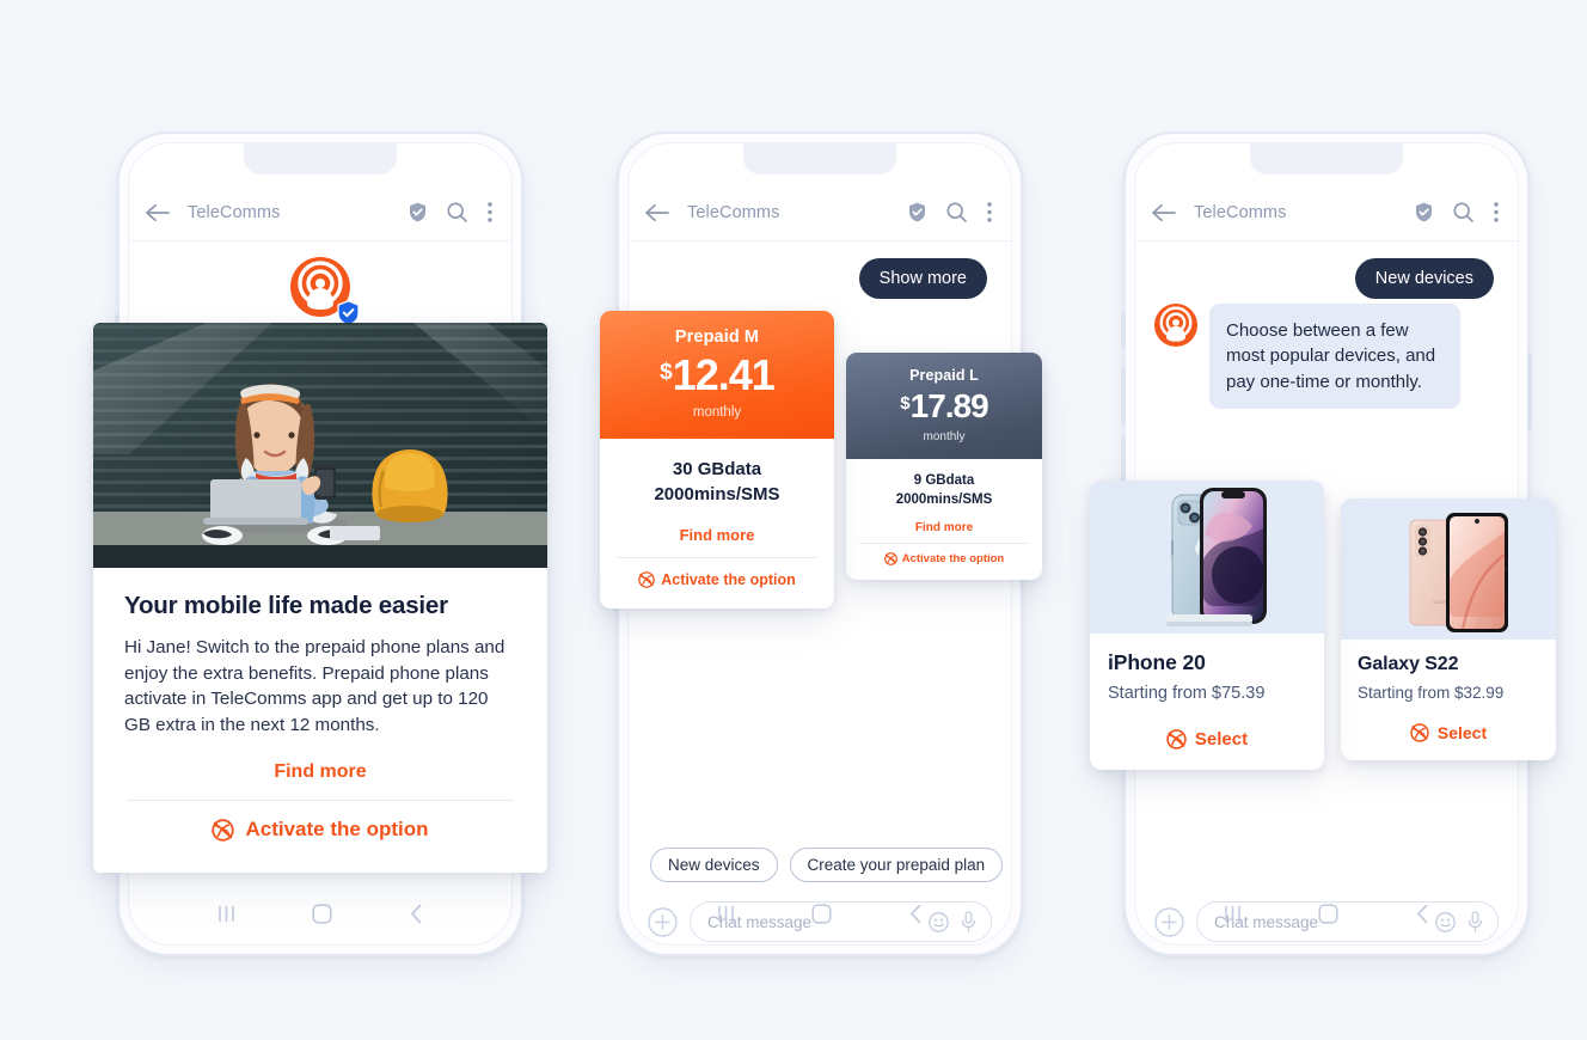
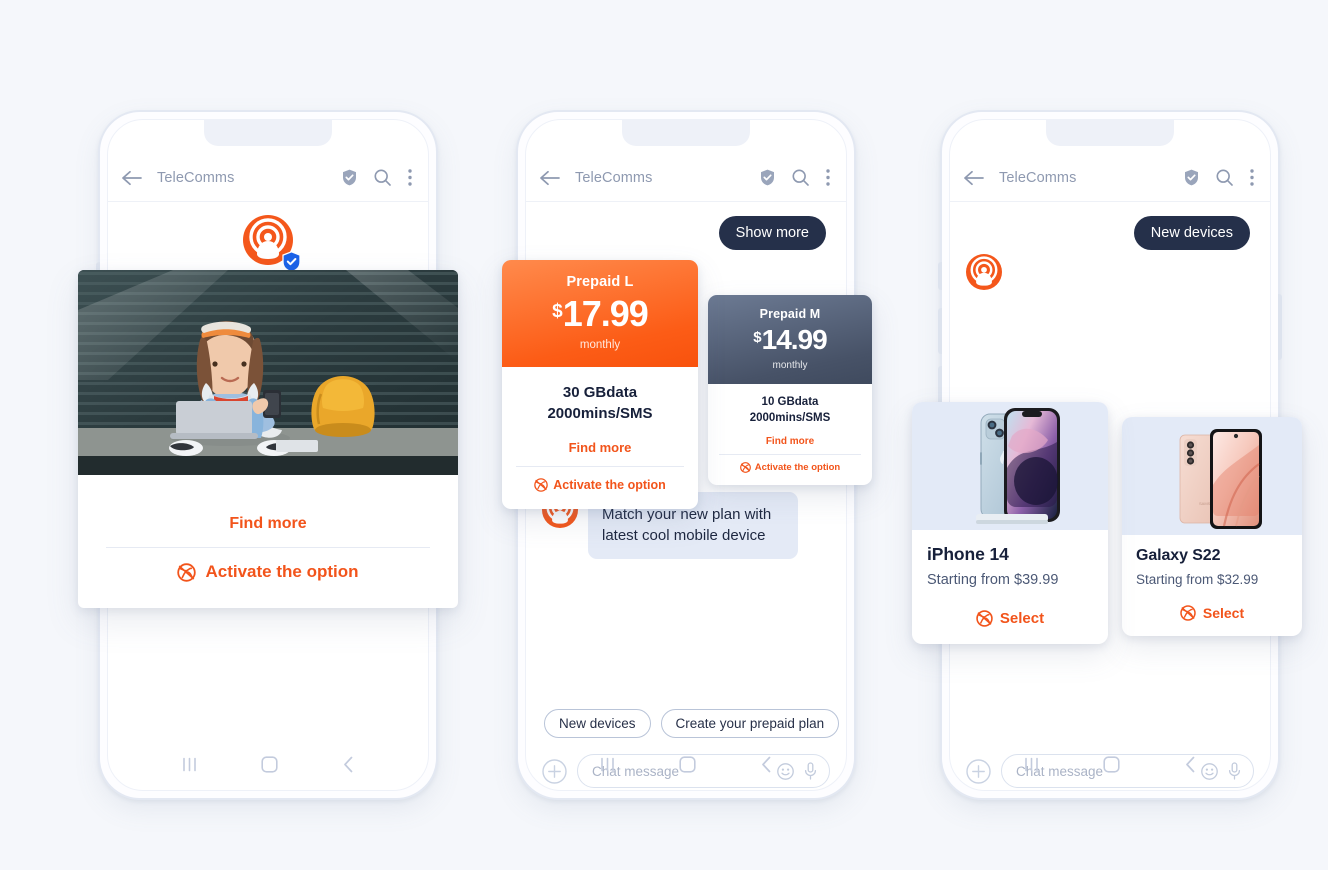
  TeleComms
- Your mobile life made easier
- Hi Jane! Switch to the prepaid phone plans and enjoy the extra benefits. Prepaid phone plans activate in TeleComms app and get up to 120 GB extra in the next 12 months.
  Find more
  Activate the option
  TeleComms
  Show more
+ Match your new plan with latest cool mobile device
  New devices
  Create your prepaid plan
  Chat message
- Prepaid M
+ Prepaid L
- $12.41
+ $17.99
  monthly
  30 GBdata
  2000mins/SMS
  Find more
  Activate the option
- Prepaid L
+ Prepaid M
- $17.89
+ $14.99
  monthly
- 9 GBdata
+ 10 GBdata
  2000mins/SMS
  Find more
  Activate the option
  TeleComms
  New devices
- Choose between a few most popular devices, and pay one-time or monthly.
  Chat message
- iPhone 20
+ iPhone 14
- Starting from $75.39
+ Starting from $39.99
  Select
  Galaxy S22
  Starting from $32.99
  Select
